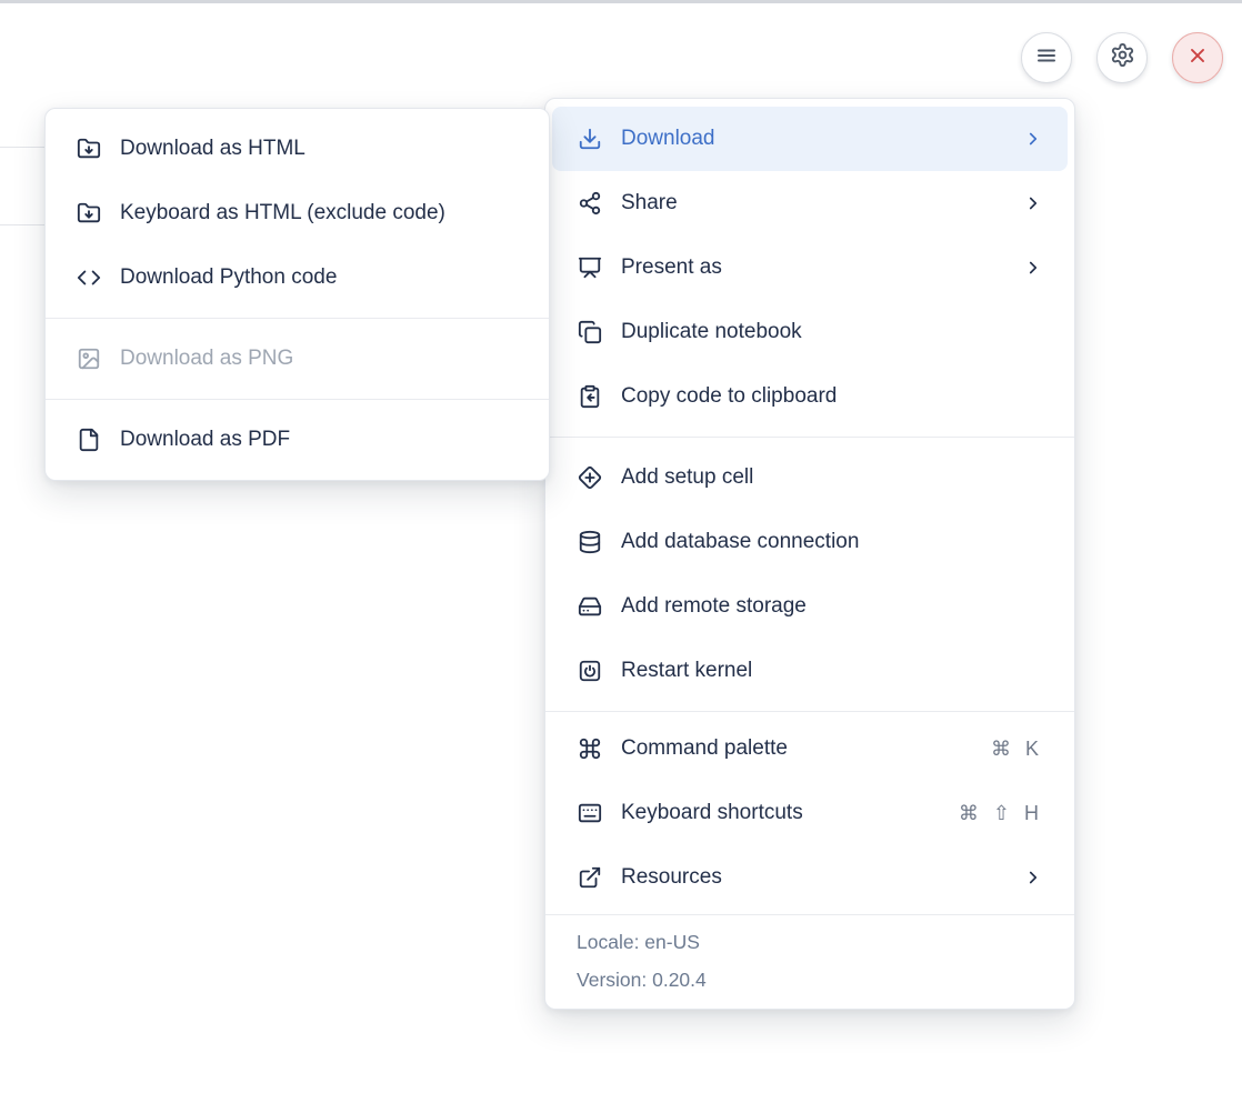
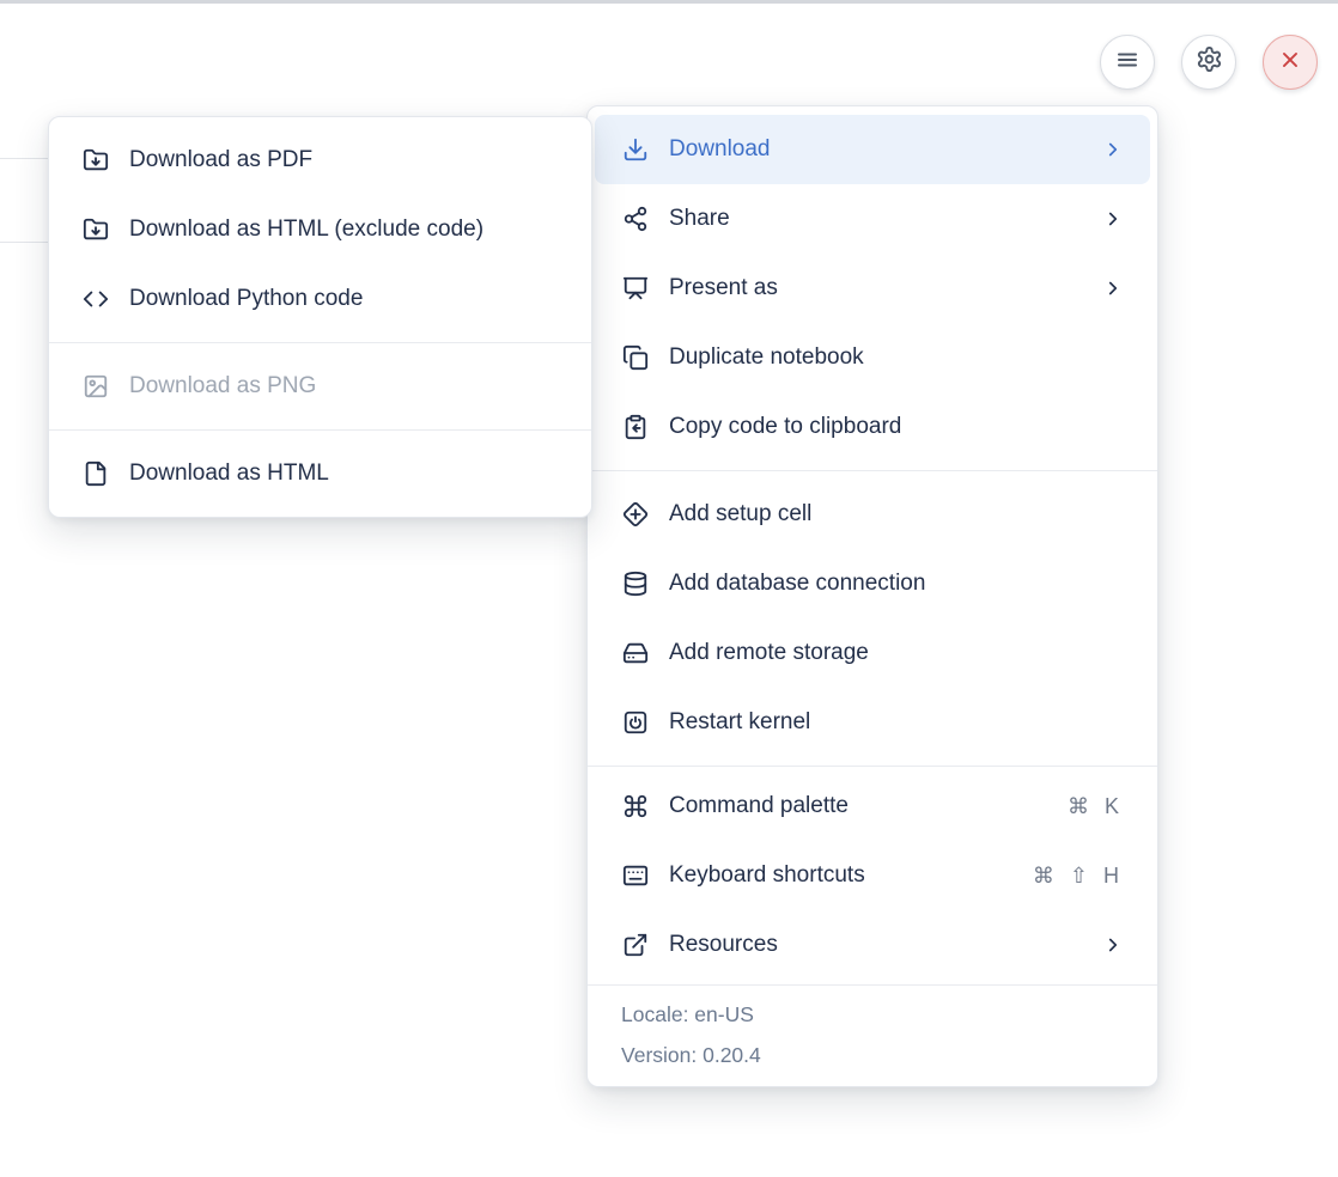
  Download
  Share
  Present as
  Duplicate notebook
  Copy code to clipboard
  Add setup cell
  Add database connection
  Add remote storage
  Restart kernel
  Command palette
  ⌘ K
  Keyboard shortcuts
  ⌘ ⇧ H
  Resources
  Locale: en-US
  Version: 0.20.4
- Download as HTML
+ Download as PDF
- Keyboard as HTML (exclude code)
+ Download as HTML (exclude code)
  Download Python code
  Download as PNG
- Download as PDF
+ Download as HTML
